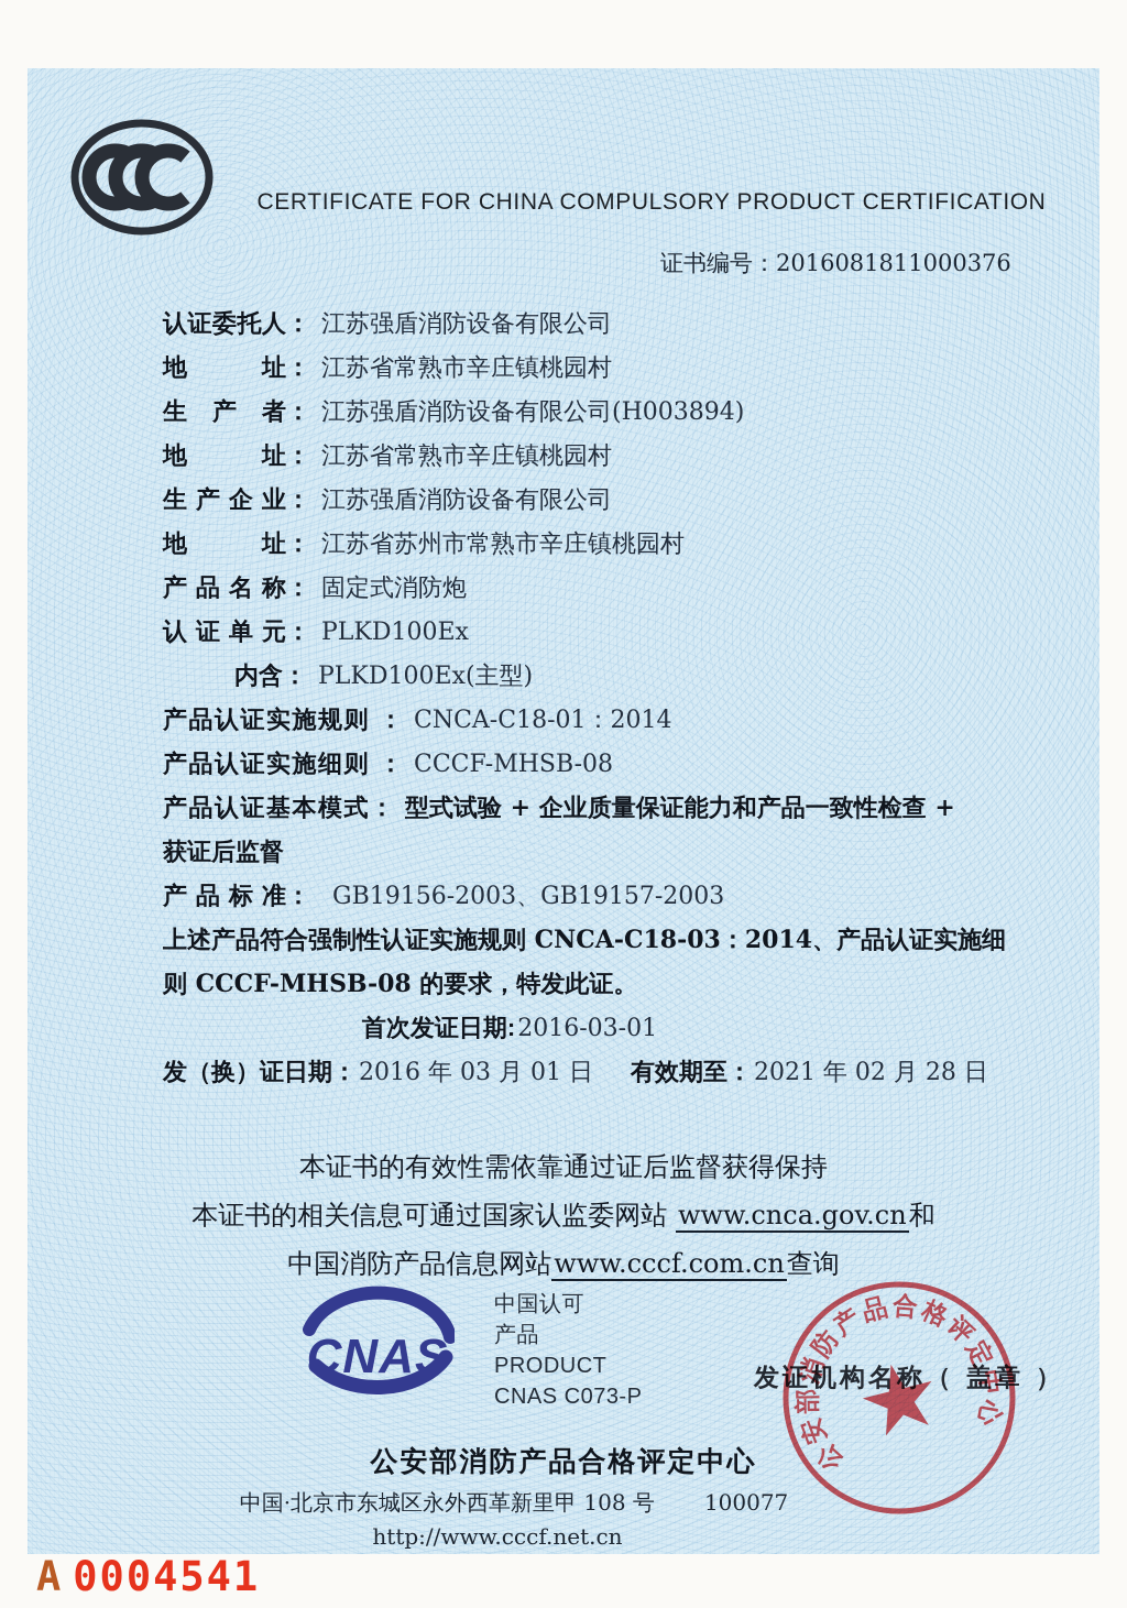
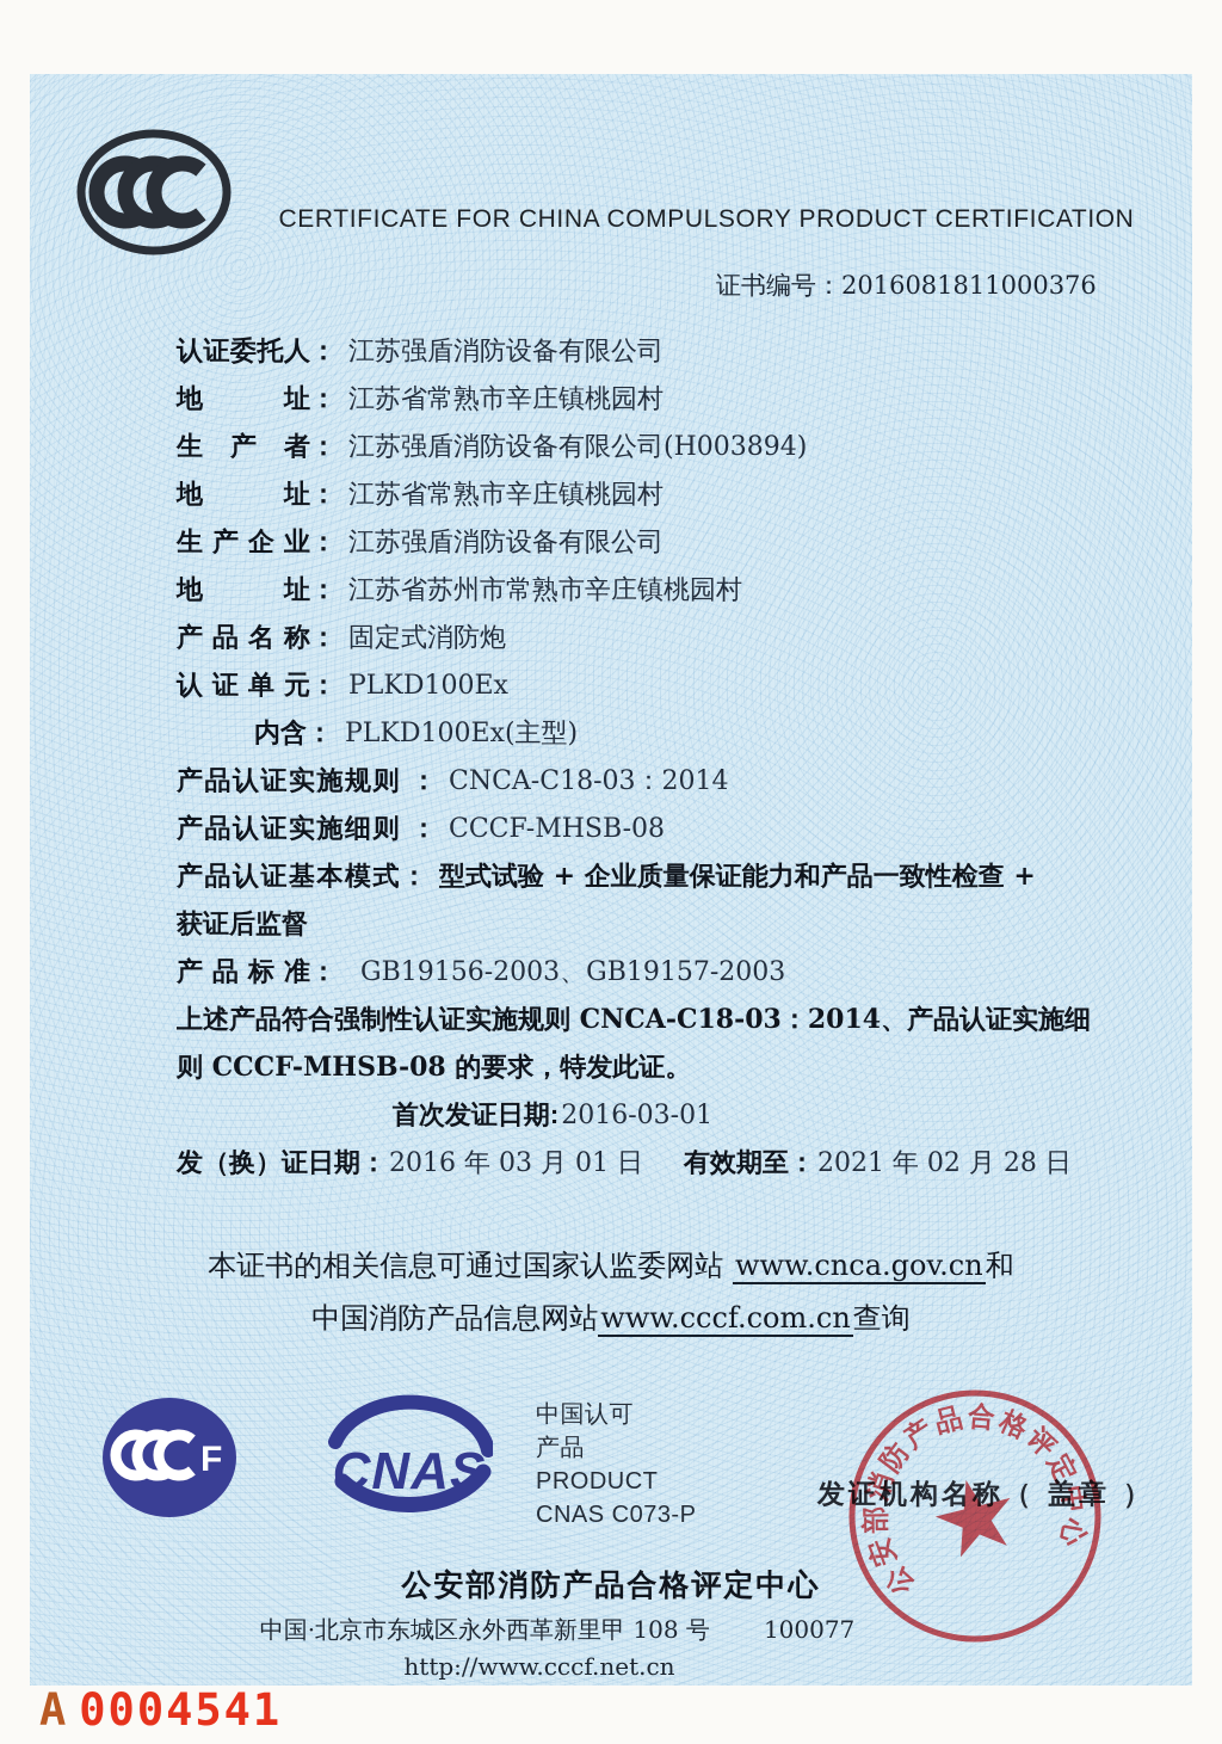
  CERTIFICATE FOR CHINA COMPULSORY PRODUCT CERTIFICATION
  证书编号：2016081811000376
  认证委托人： 江苏强盾消防设备有限公司
  地址： 江苏省常熟市辛庄镇桃园村
  生产者： 江苏强盾消防设备有限公司(H003894)
  地址： 江苏省常熟市辛庄镇桃园村
  生产企业： 江苏强盾消防设备有限公司
  地址： 江苏省苏州市常熟市辛庄镇桃园村
  产品名称： 固定式消防炮
  认证单元： PLKD100Ex
  内含： PLKD100Ex(主型)
- 产品认证实施规则 ： CNCA-C18-01：2014
+ 产品认证实施规则 ： CNCA-C18-03：2014
  产品认证实施细则 ： CCCF-MHSB-08
  产品认证基本模式： 型式试验 + 企业质量保证能力和产品一致性检查 +
  获证后监督
  产品标准： GB19156-2003、GB19157-2003
  上述产品符合强制性认证实施规则 CNCA-C18-03：2014、产品认证实施细
  则 CCCF-MHSB-08 的要求，特发此证。
  首次发证日期:2016-03-01
  发（换）证日期：2016 年 03 月 01 日 有效期至：2021 年 02 月 28 日
- 本证书的有效性需依靠通过证后监督获得保持
  本证书的相关信息可通过国家认监委网站 www.cnca.gov.cn和
  中国消防产品信息网站www.cccf.com.cn查询
+ F
  CNAS
  中国认可
  产品
  PRODUCT
  CNAS C073-P
  发证机构名称（ 盖 ）
  公安部消防产品合格评定中心
  中国·北京市东城区永外西革新里甲 108 号 100077
  http://www.cccf.net.cn
  A 0004541
